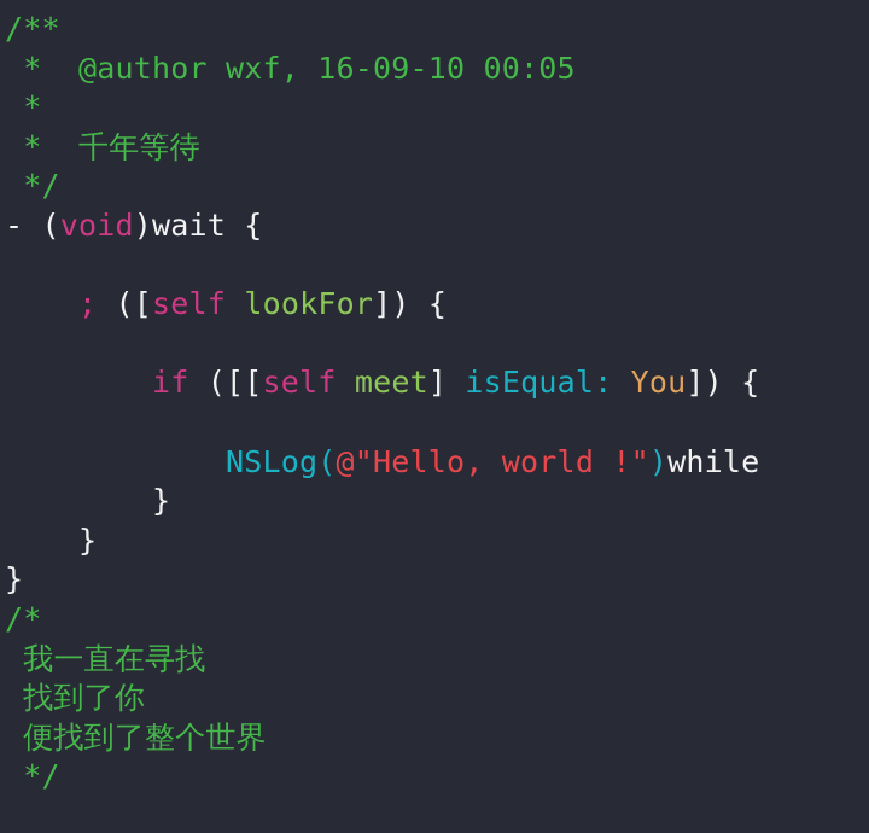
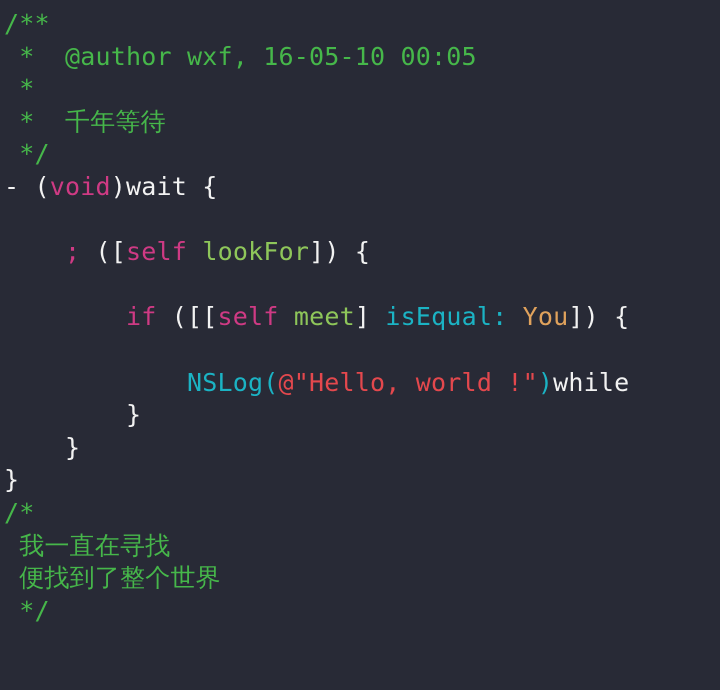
  /**
- * @author wxf, 16-09-10 00:05
+ * @author wxf, 16-05-10 00:05
  *
  * 千年等待
  */
  - (void)wait {
  ; ([self lookFor]) {
  if ([[self meet] isEqual: You]) {
  NSLog(@"Hello, world !")while
  }
  }
  }
  /*
  我一直在寻找
- 找到了你
  便找到了整个世界
  */
